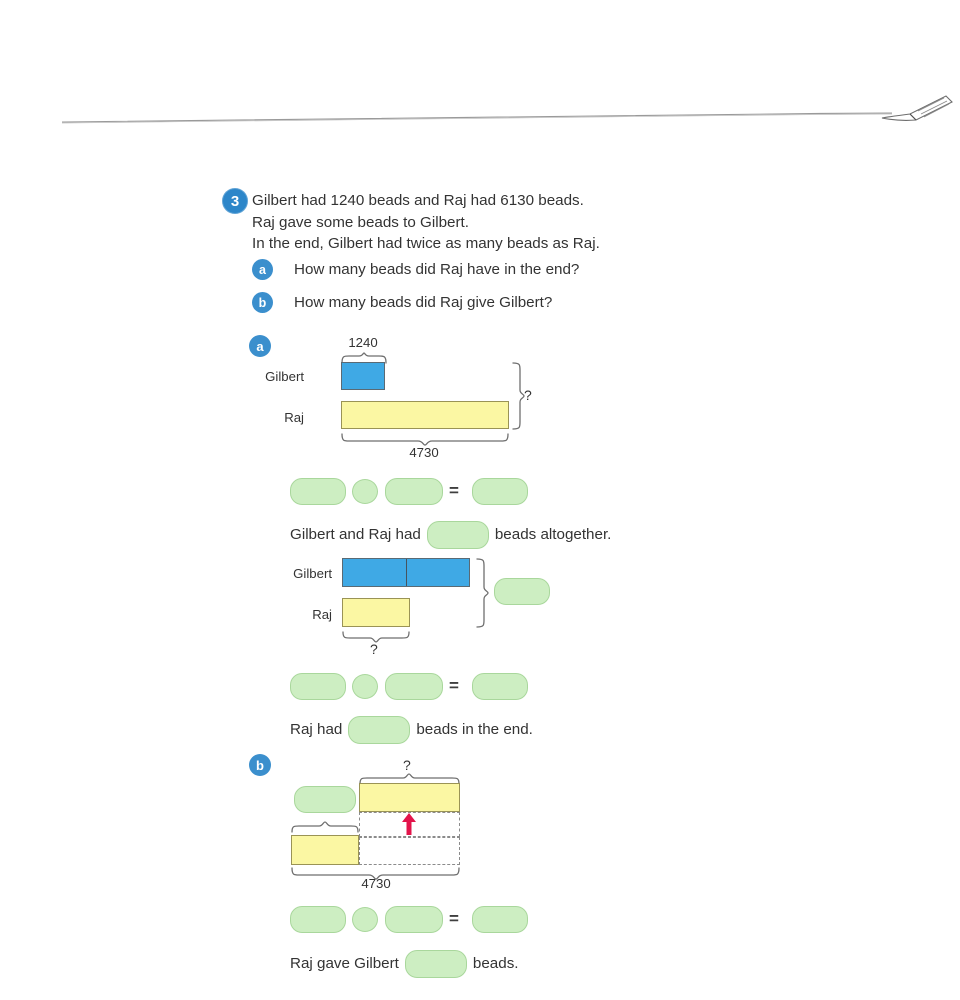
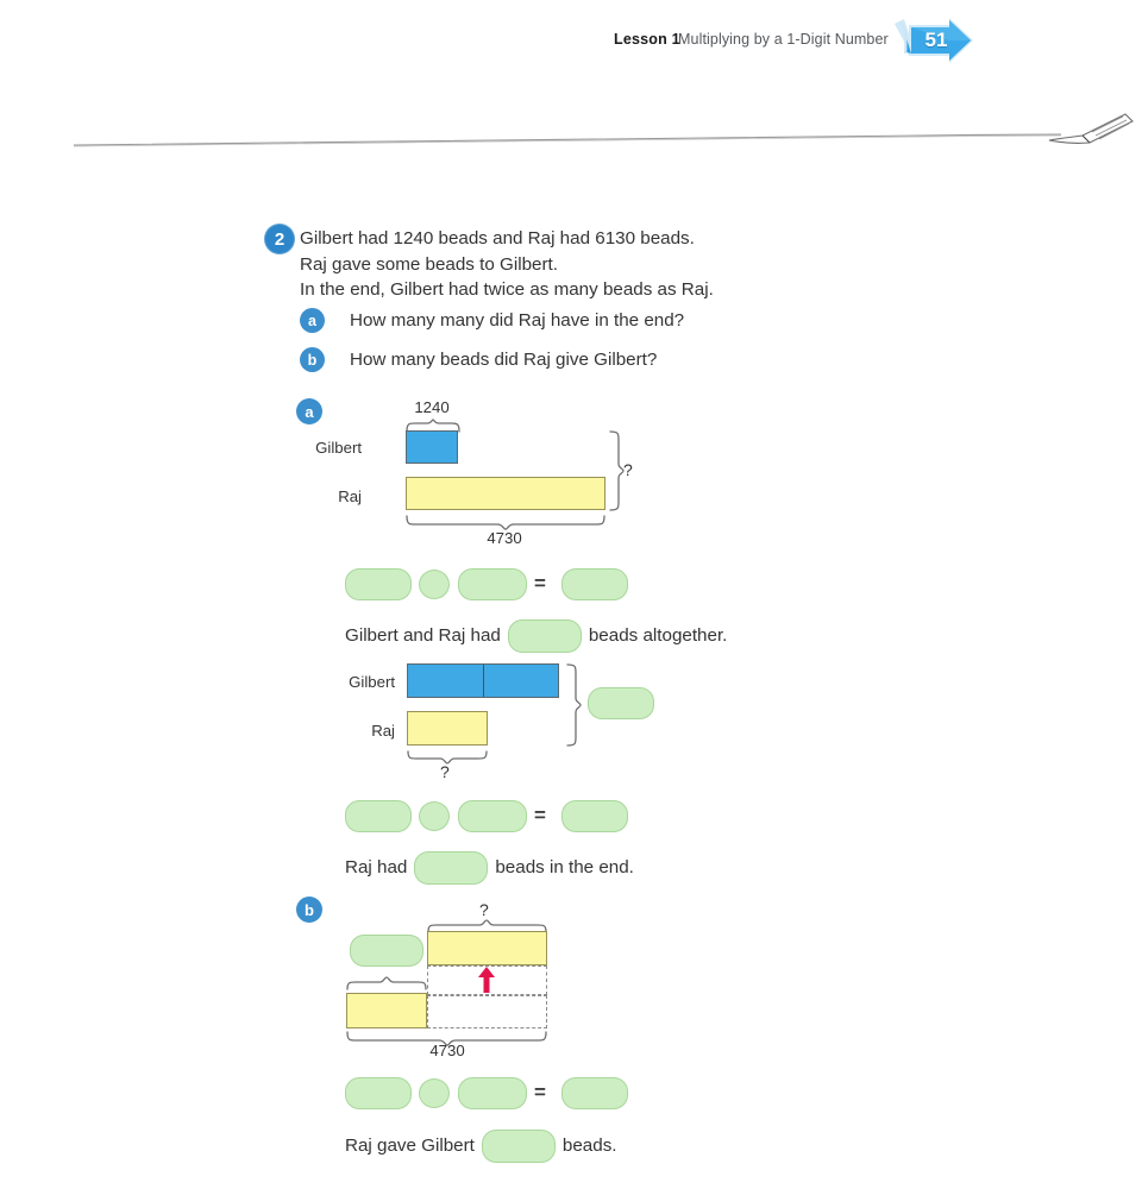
+ Lesson 1
+ Multiplying by a 1-Digit Number
+ 51
- 3
+ 2
  Gilbert had 1240 beads and Raj had 6130 beads.
  Raj gave some beads to Gilbert.
  In the end, Gilbert had twice as many beads as Raj.
  a
- How many beads did Raj have in the end?
+ How many many did Raj have in the end?
  b
  How many beads did Raj give Gilbert?
  a
  1240
  Gilbert
  Raj
  4730
  ?
  =
  Gilbert and Raj had beads altogether.
  Gilbert
  Raj
  ?
  =
  Raj had beads in the end.
  b
  ?
  4730
  =
  Raj gave Gilbert beads.
